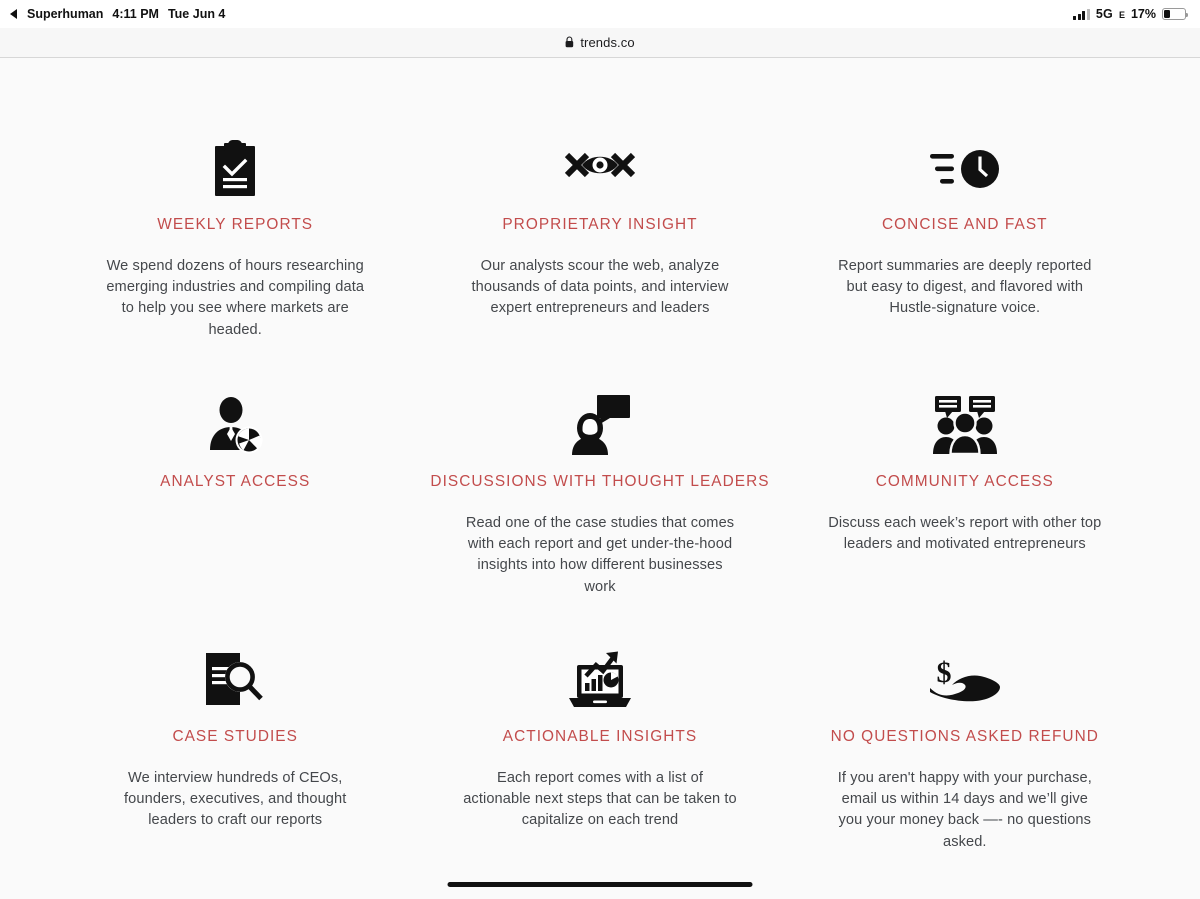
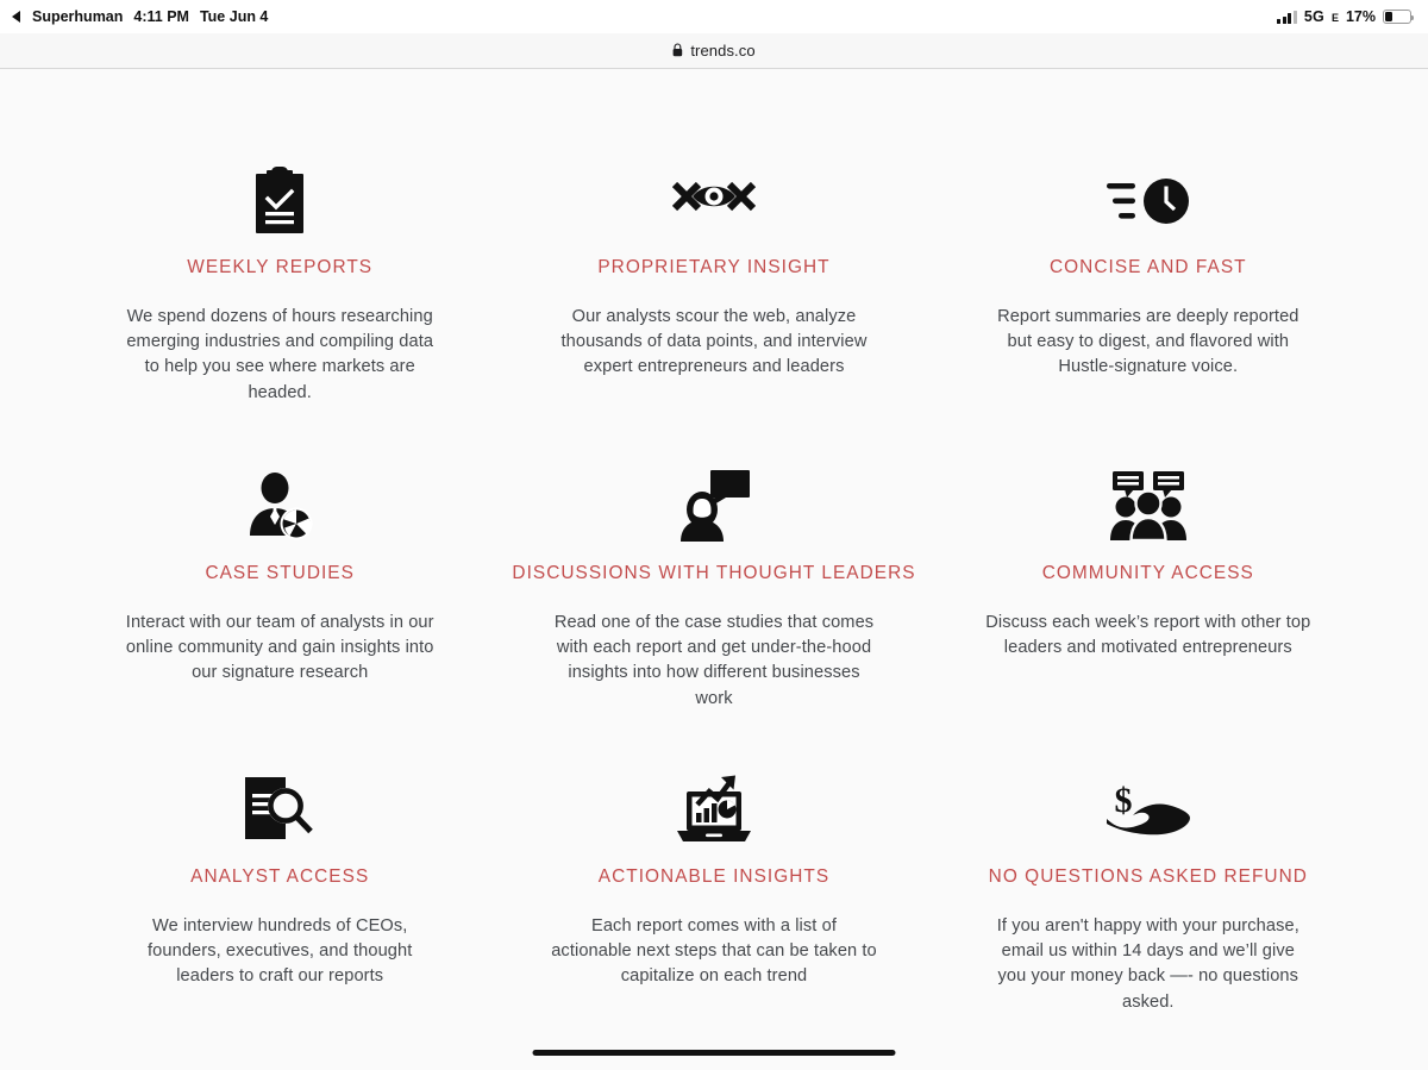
  Superhuman
  4:11 PM
  Tue Jun 4
  5G
  E
  17%
  trends.co
  WEEKLY REPORTS
  We spend dozens of hours researching emerging industries and compiling data to help you see where markets are headed.
  PROPRIETARY INSIGHT
  Our analysts scour the web, analyze thousands of data points, and interview expert entrepreneurs and leaders
  CONCISE AND FAST
  Report summaries are deeply reported but easy to digest, and flavored with Hustle-signature voice.
- ANALYST ACCESS
+ CASE STUDIES
+ Interact with our team of analysts in our online community and gain insights into our signature research
  DISCUSSIONS WITH THOUGHT LEADERS
  Read one of the case studies that comes with each report and get under-the-hood insights into how different businesses work
  COMMUNITY ACCESS
  Discuss each week’s report with other top leaders and motivated entrepreneurs
- CASE STUDIES
+ ANALYST ACCESS
  We interview hundreds of CEOs, founders, executives, and thought leaders to craft our reports
  ACTIONABLE INSIGHTS
  Each report comes with a list of actionable next steps that can be taken to capitalize on each trend
  $
  NO QUESTIONS ASKED REFUND
  If you aren't happy with your purchase, email us within 14 days and we’ll give you your money back —- no questions asked.
